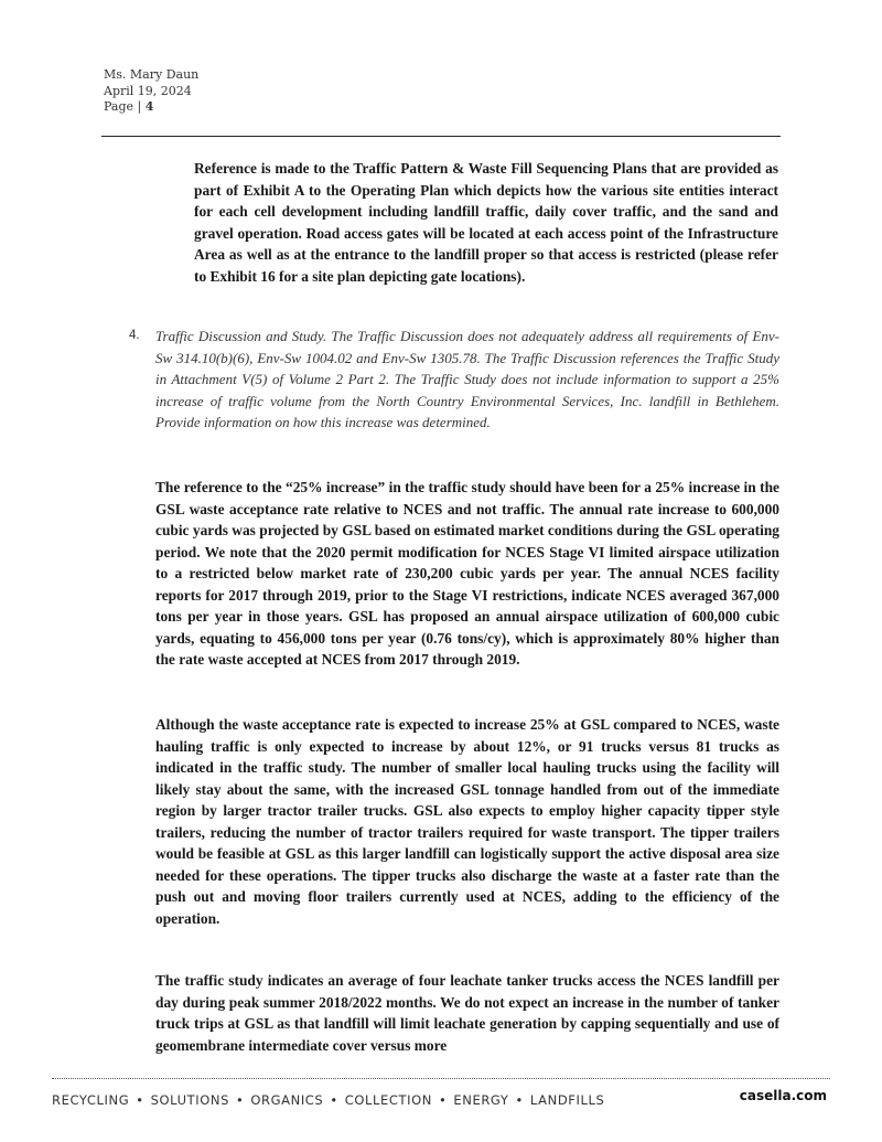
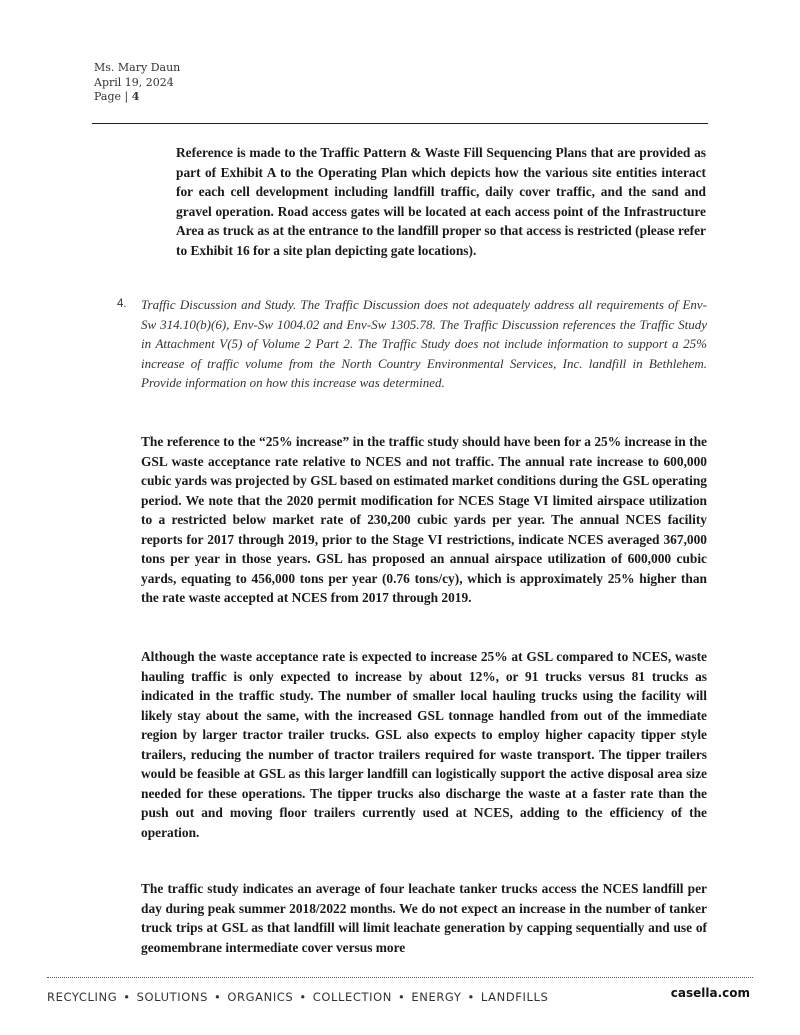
  Ms. Mary Daun
  April 19, 2024
  Page | 4
- Reference is made to the Traffic Pattern & Waste Fill Sequencing Plans that are provided as part of Exhibit A to the Operating Plan which depicts how the various site entities interact for each cell development including landfill traffic, daily cover traffic, and the sand and gravel operation. Road access gates will be located at each access point of the Infrastructure Area as well as at the entrance to the landfill proper so that access is restricted (please refer to Exhibit 16 for a site plan depicting gate locations).
+ Reference is made to the Traffic Pattern & Waste Fill Sequencing Plans that are provided as part of Exhibit A to the Operating Plan which depicts how the various site entities interact for each cell development including landfill traffic, daily cover traffic, and the sand and gravel operation. Road access gates will be located at each access point of the Infrastructure Area as truck as at the entrance to the landfill proper so that access is restricted (please refer to Exhibit 16 for a site plan depicting gate locations).
  4.
  Traffic Discussion and Study. The Traffic Discussion does not adequately address all requirements of Env-Sw 314.10(b)(6), Env-Sw 1004.02 and Env-Sw 1305.78. The Traffic Discussion references the Traffic Study in Attachment V(5) of Volume 2 Part 2. The Traffic Study does not include information to support a 25% increase of traffic volume from the North Country Environmental Services, Inc. landfill in Bethlehem. Provide information on how this increase was determined.
- The reference to the “25% increase” in the traffic study should have been for a 25% increase in the GSL waste acceptance rate relative to NCES and not traffic. The annual rate increase to 600,000 cubic yards was projected by GSL based on estimated market conditions during the GSL operating period. We note that the 2020 permit modification for NCES Stage VI limited airspace utilization to a restricted below market rate of 230,200 cubic yards per year. The annual NCES facility reports for 2017 through 2019, prior to the Stage VI restrictions, indicate NCES averaged 367,000 tons per year in those years. GSL has proposed an annual airspace utilization of 600,000 cubic yards, equating to 456,000 tons per year (0.76 tons/cy), which is approximately 80% higher than the rate waste accepted at NCES from 2017 through 2019.
+ The reference to the “25% increase” in the traffic study should have been for a 25% increase in the GSL waste acceptance rate relative to NCES and not traffic. The annual rate increase to 600,000 cubic yards was projected by GSL based on estimated market conditions during the GSL operating period. We note that the 2020 permit modification for NCES Stage VI limited airspace utilization to a restricted below market rate of 230,200 cubic yards per year. The annual NCES facility reports for 2017 through 2019, prior to the Stage VI restrictions, indicate NCES averaged 367,000 tons per year in those years. GSL has proposed an annual airspace utilization of 600,000 cubic yards, equating to 456,000 tons per year (0.76 tons/cy), which is approximately 25% higher than the rate waste accepted at NCES from 2017 through 2019.
  Although the waste acceptance rate is expected to increase 25% at GSL compared to NCES, waste hauling traffic is only expected to increase by about 12%, or 91 trucks versus 81 trucks as indicated in the traffic study. The number of smaller local hauling trucks using the facility will likely stay about the same, with the increased GSL tonnage handled from out of the immediate region by larger tractor trailer trucks. GSL also expects to employ higher capacity tipper style trailers, reducing the number of tractor trailers required for waste transport. The tipper trailers would be feasible at GSL as this larger landfill can logistically support the active disposal area size needed for these operations. The tipper trucks also discharge the waste at a faster rate than the push out and moving floor trailers currently used at NCES, adding to the efficiency of the operation.
  The traffic study indicates an average of four leachate tanker trucks access the NCES landfill per day during peak summer 2018/2022 months. We do not expect an increase in the number of tanker truck trips at GSL as that landfill will limit leachate generation by capping sequentially and use of geomembrane intermediate cover versus more
  RECYCLING • SOLUTIONS • ORGANICS • COLLECTION • ENERGY • LANDFILLS
  casella.com
